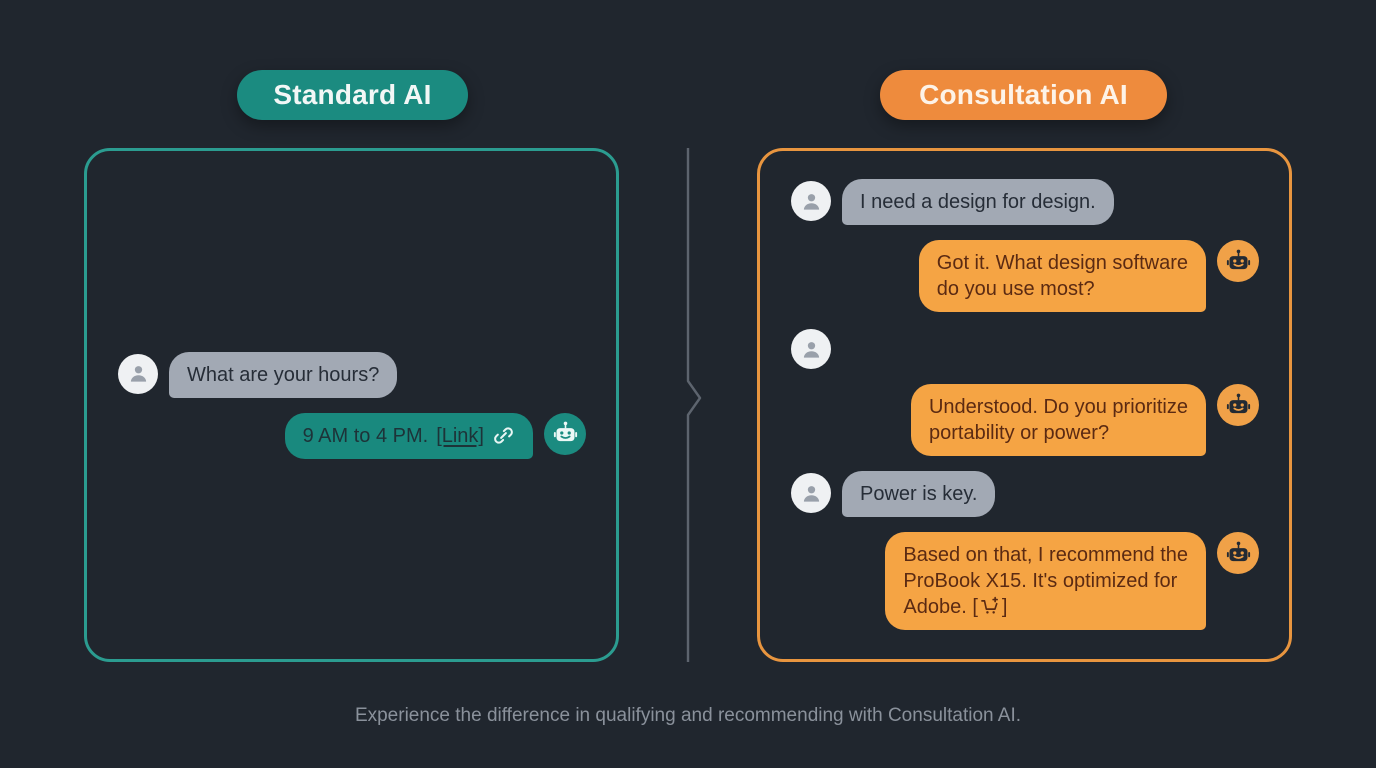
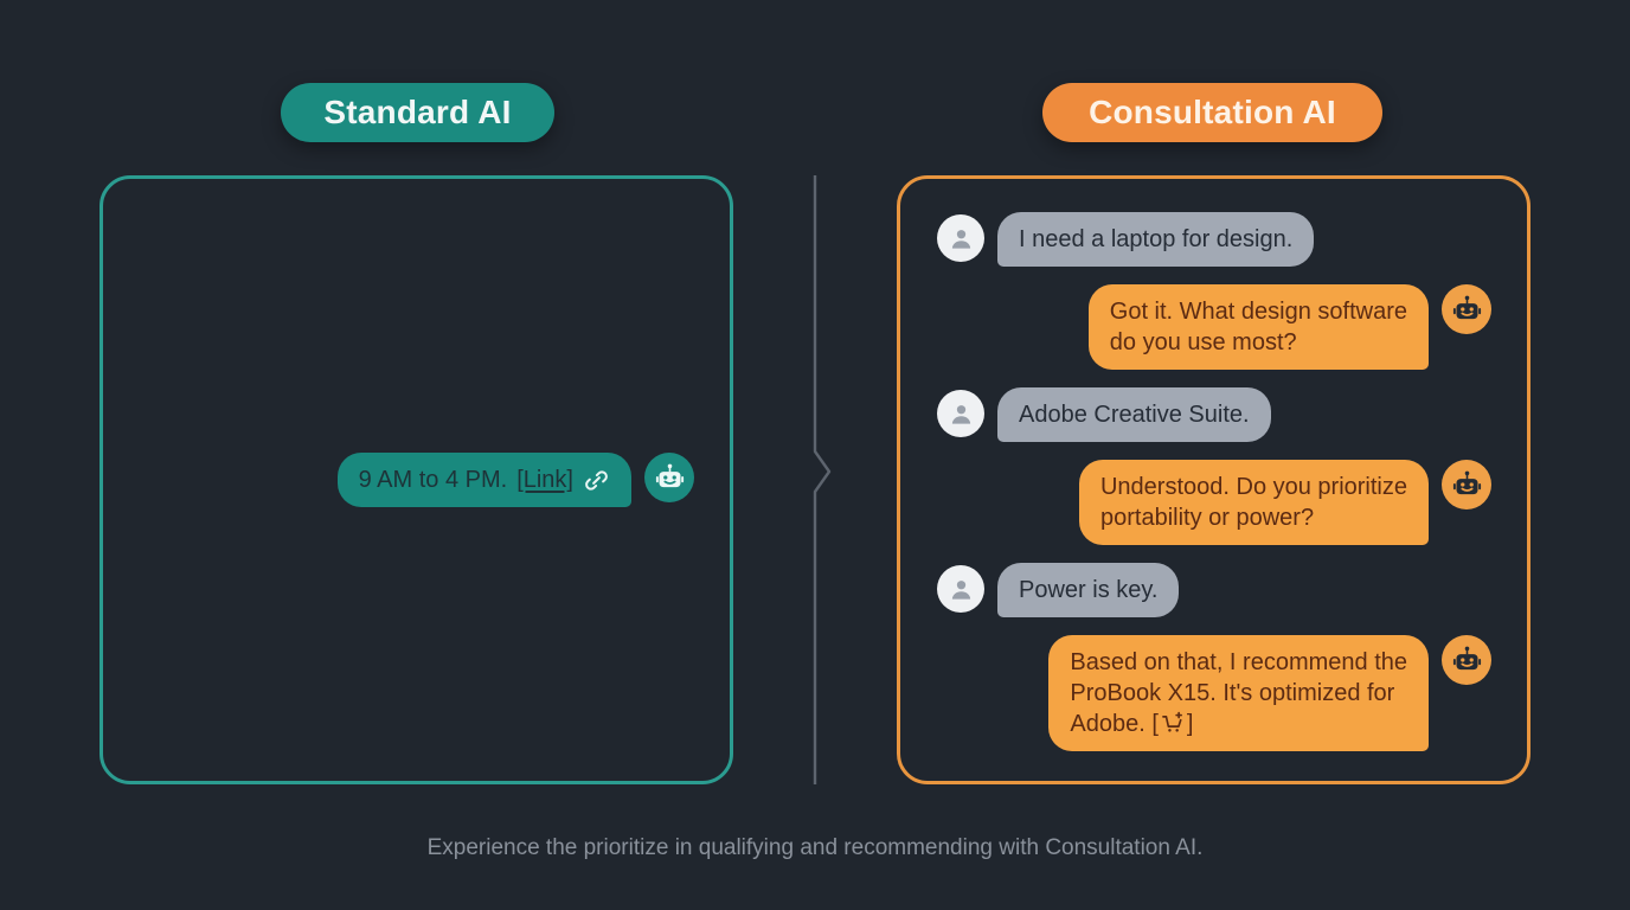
  Standard AI
  Consultation AI
- What are your hours?
  9 AM to 4 PM.
  [Link]
- I need a design for design.
+ I need a laptop for design.
  Got it. What design software
  do you use most?
+ Adobe Creative Suite.
  Understood. Do you prioritize
  portability or power?
  Power is key.
  Based on that, I recommend the
  ProBook X15. It's optimized for
  Adobe. [ ]
- Experience the difference in qualifying and recommending with Consultation AI.
+ Experience the prioritize in qualifying and recommending with Consultation AI.
